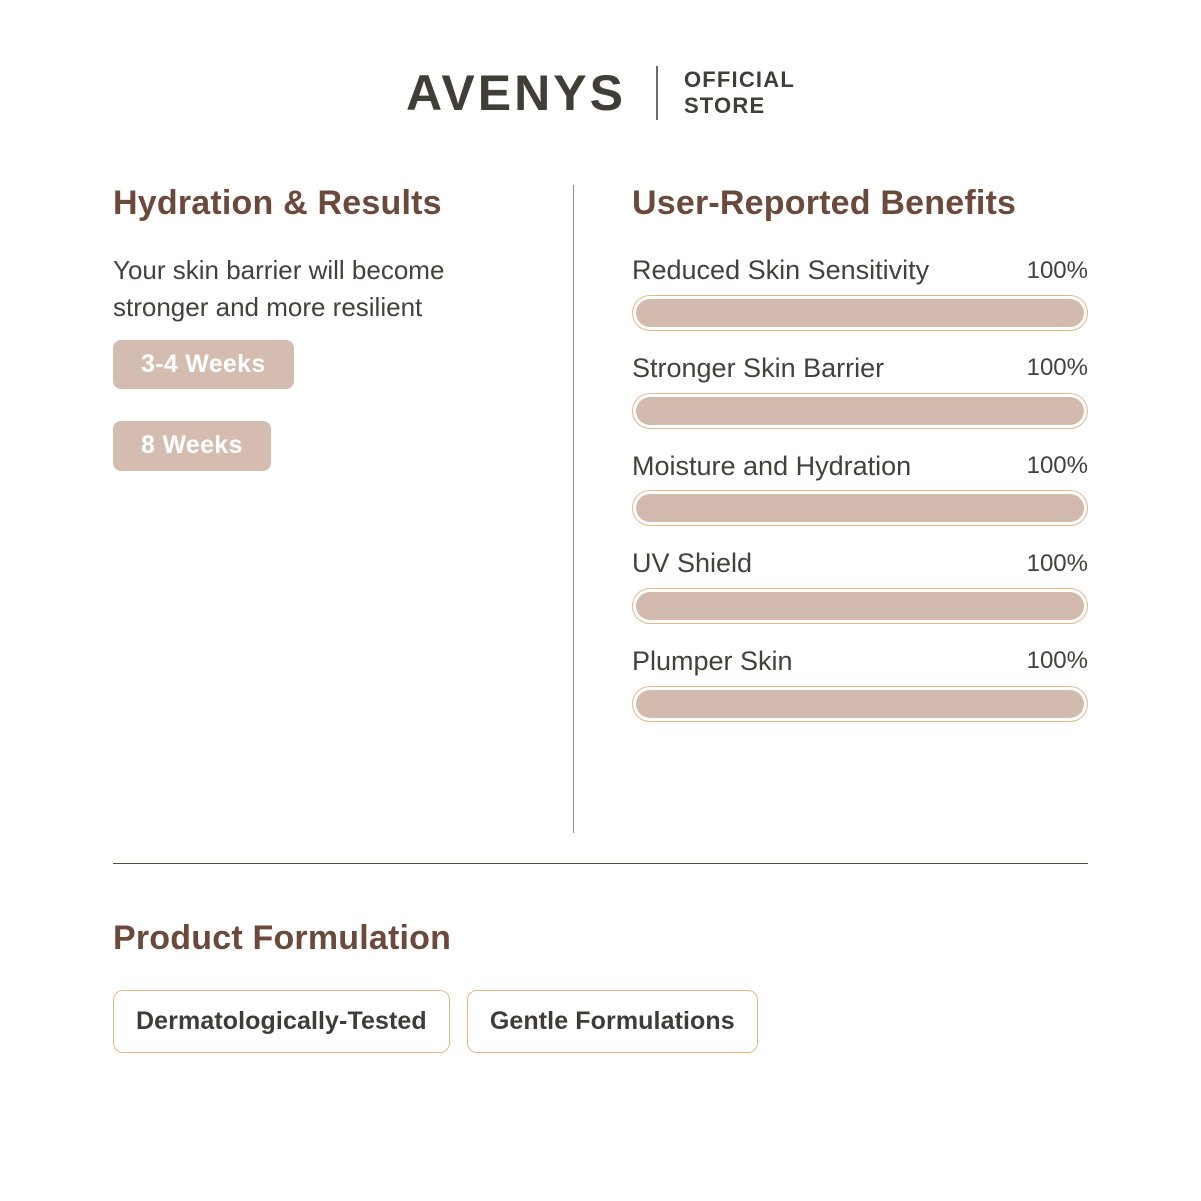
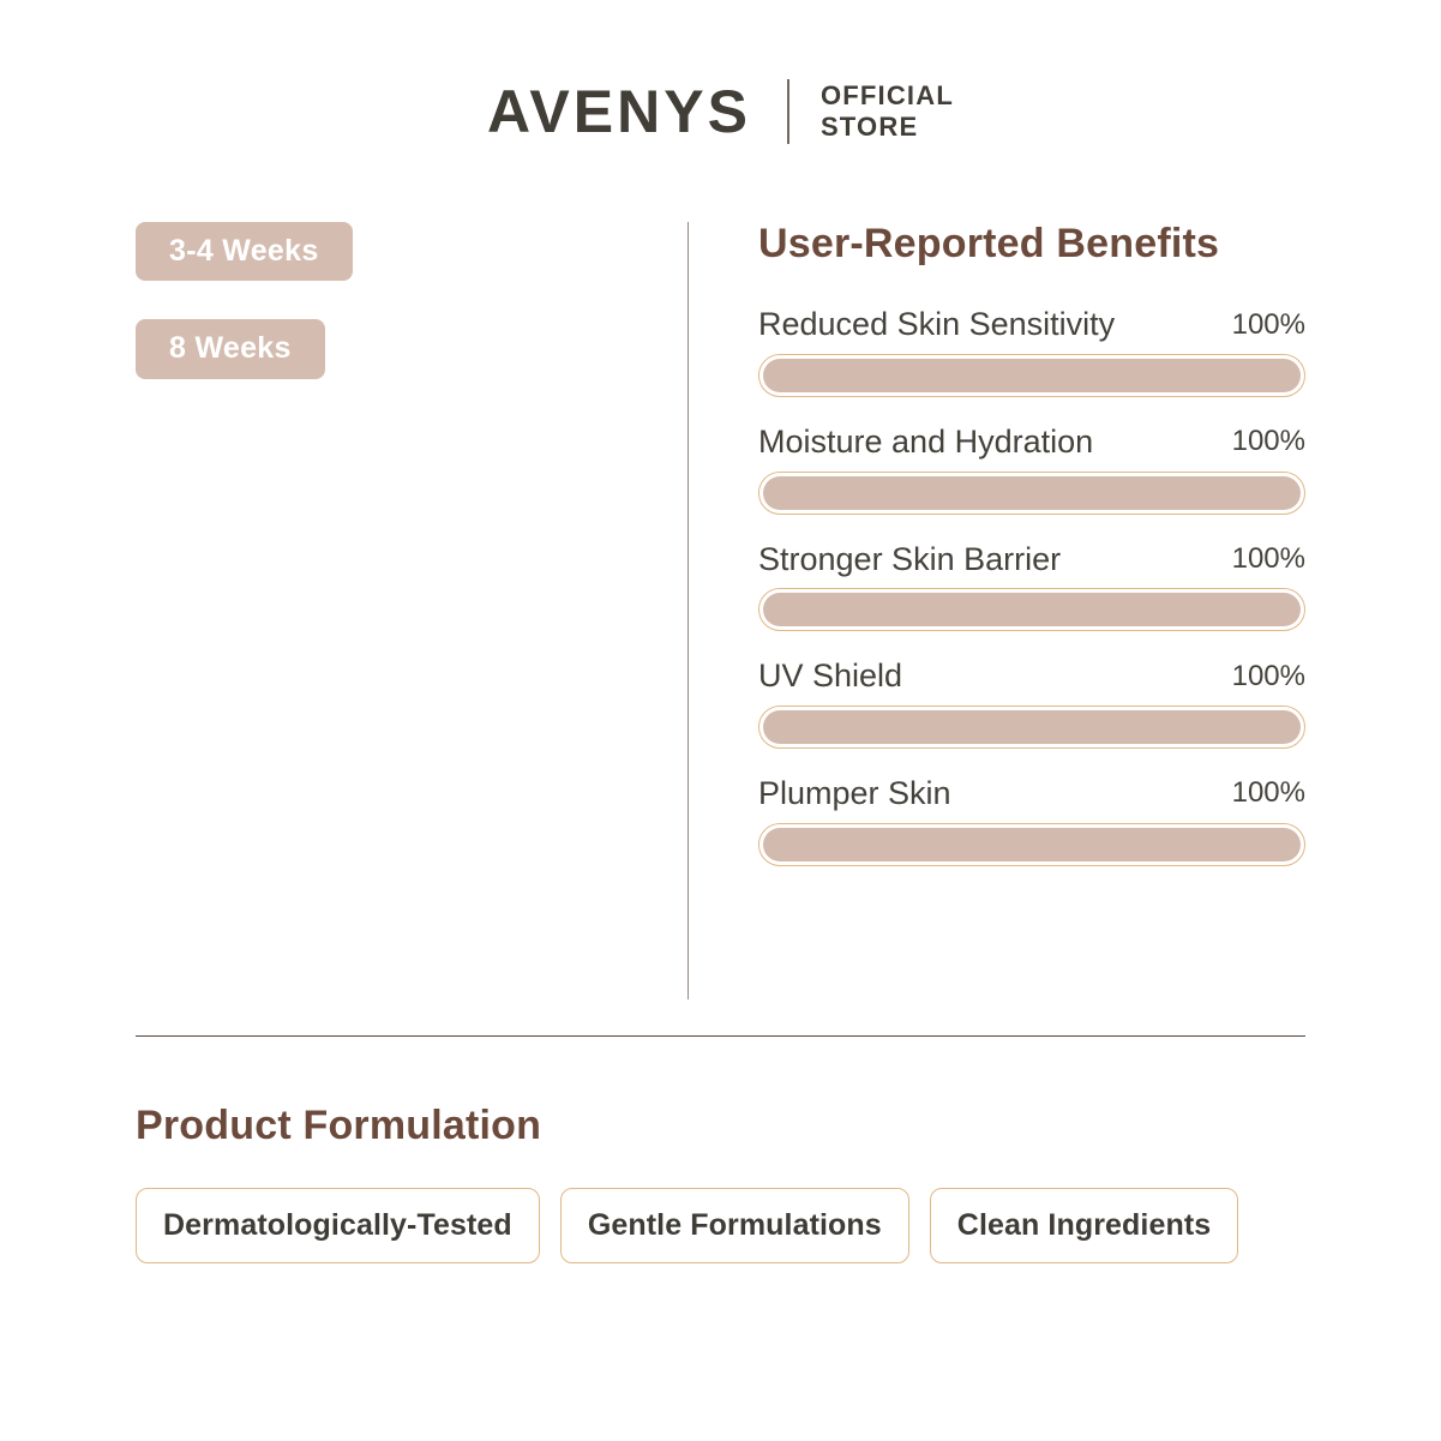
  AVENYS
  OFFICIAL
  STORE
- Hydration & Results
- Your skin barrier will become stronger and more resilient
  3-4 Weeks
  8 Weeks
  User-Reported Benefits
  Reduced Skin Sensitivity
  100%
- Stronger Skin Barrier
+ Moisture and Hydration
  100%
- Moisture and Hydration
+ Stronger Skin Barrier
  100%
  UV Shield
  100%
  Plumper Skin
  100%
  Product Formulation
  Dermatologically-Tested
  Gentle Formulations
+ Clean Ingredients
